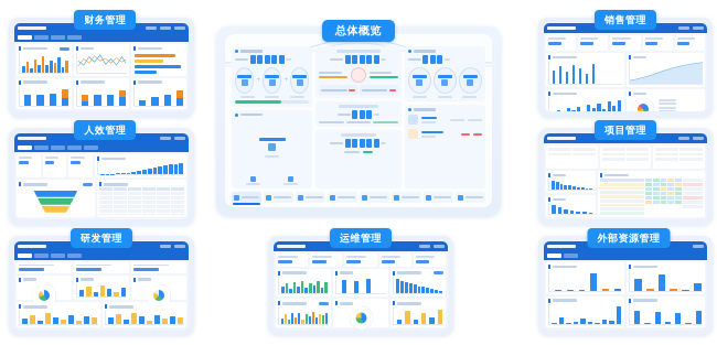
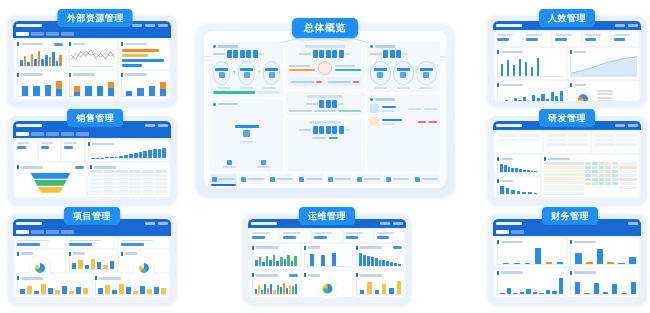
- 财务管理
+ 外部资源管理
- 人效管理
+ 销售管理
- 研发管理
+ 项目管理
  总体概览
- 销售管理
+ 人效管理
- 项目管理
+ 研发管理
  运维管理
- 外部资源管理
+ 财务管理
